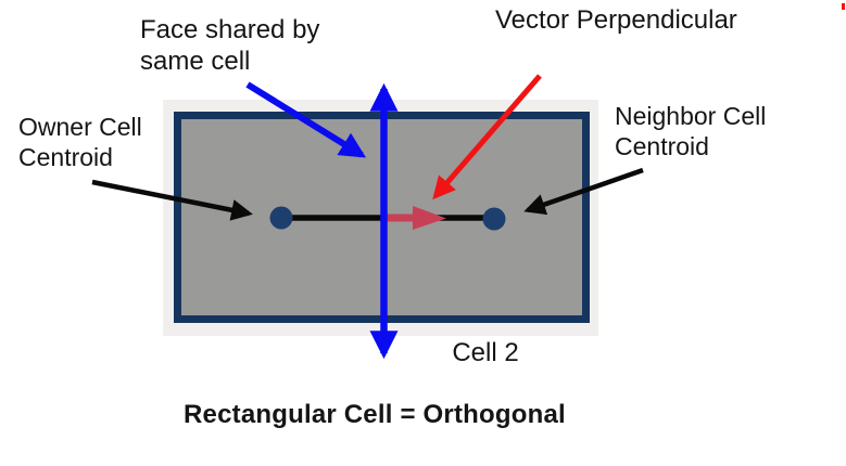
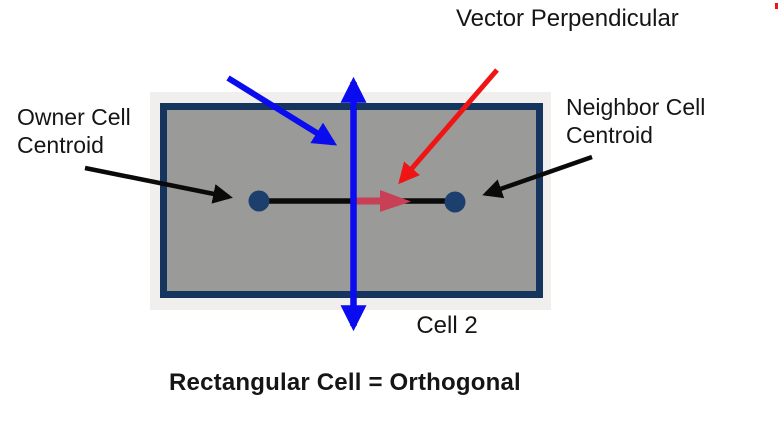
- Face shared by
- same cell
  Vector Perpendicular
  Owner Cell
  Centroid
  Neighbor Cell
  Centroid
  Cell 2
  Rectangular Cell = Orthogonal
